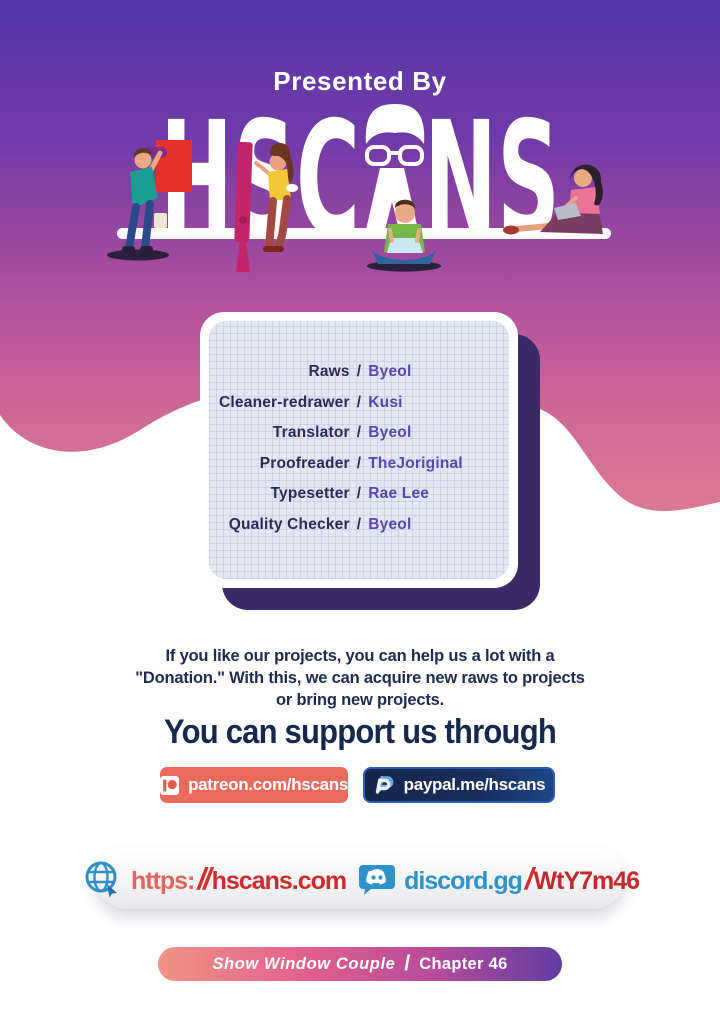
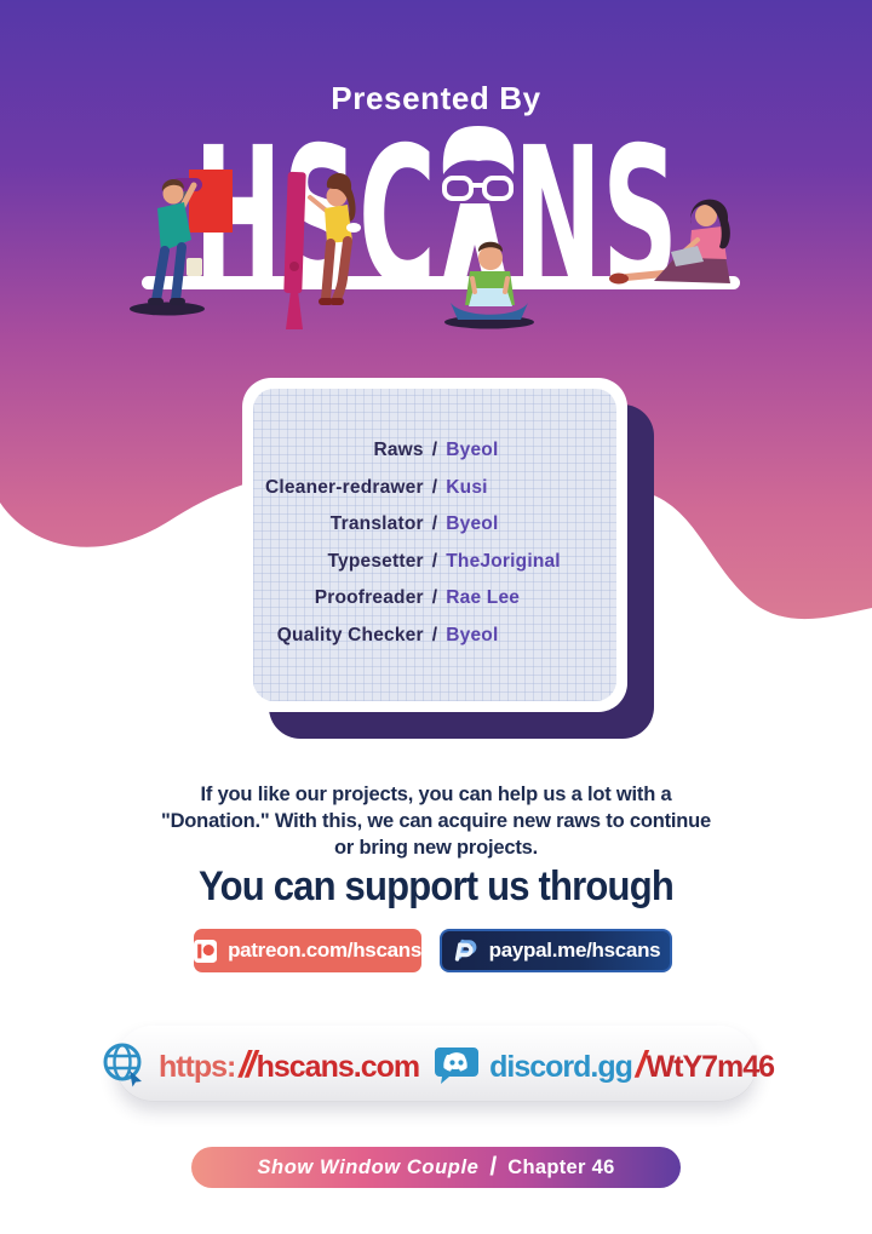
  Presented By
  HSC
  NS
  Raws
  /
  Byeol
  Cleaner-redrawer
  /
  Kusi
  Translator
  /
  Byeol
- Proofreader
+ Typesetter
  /
  TheJoriginal
- Typesetter
+ Proofreader
  /
  Rae Lee
  Quality Checker
  /
  Byeol
  If you like our projects, you can help us a lot with a
- "Donation." With this, we can acquire new raws to projects
+ "Donation." With this, we can acquire new raws to continue
  or bring new projects.
  You can support us through
  patreon.com/hscans
  paypal.me/hscans
  https://hscans.com
  discord.gg/WtY7m46
  Show Window Couple
  /
  Chapter 46
